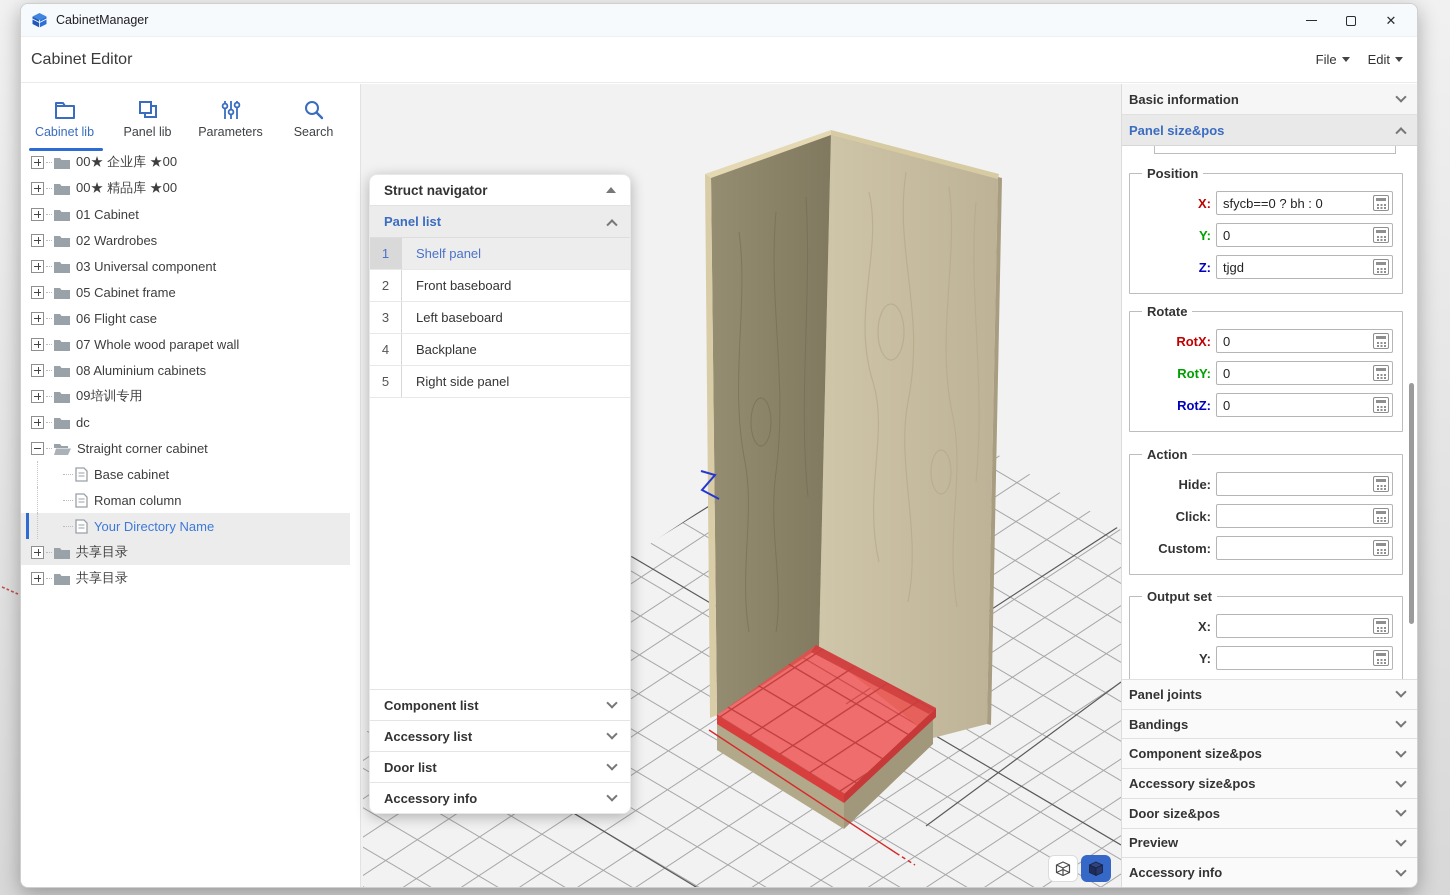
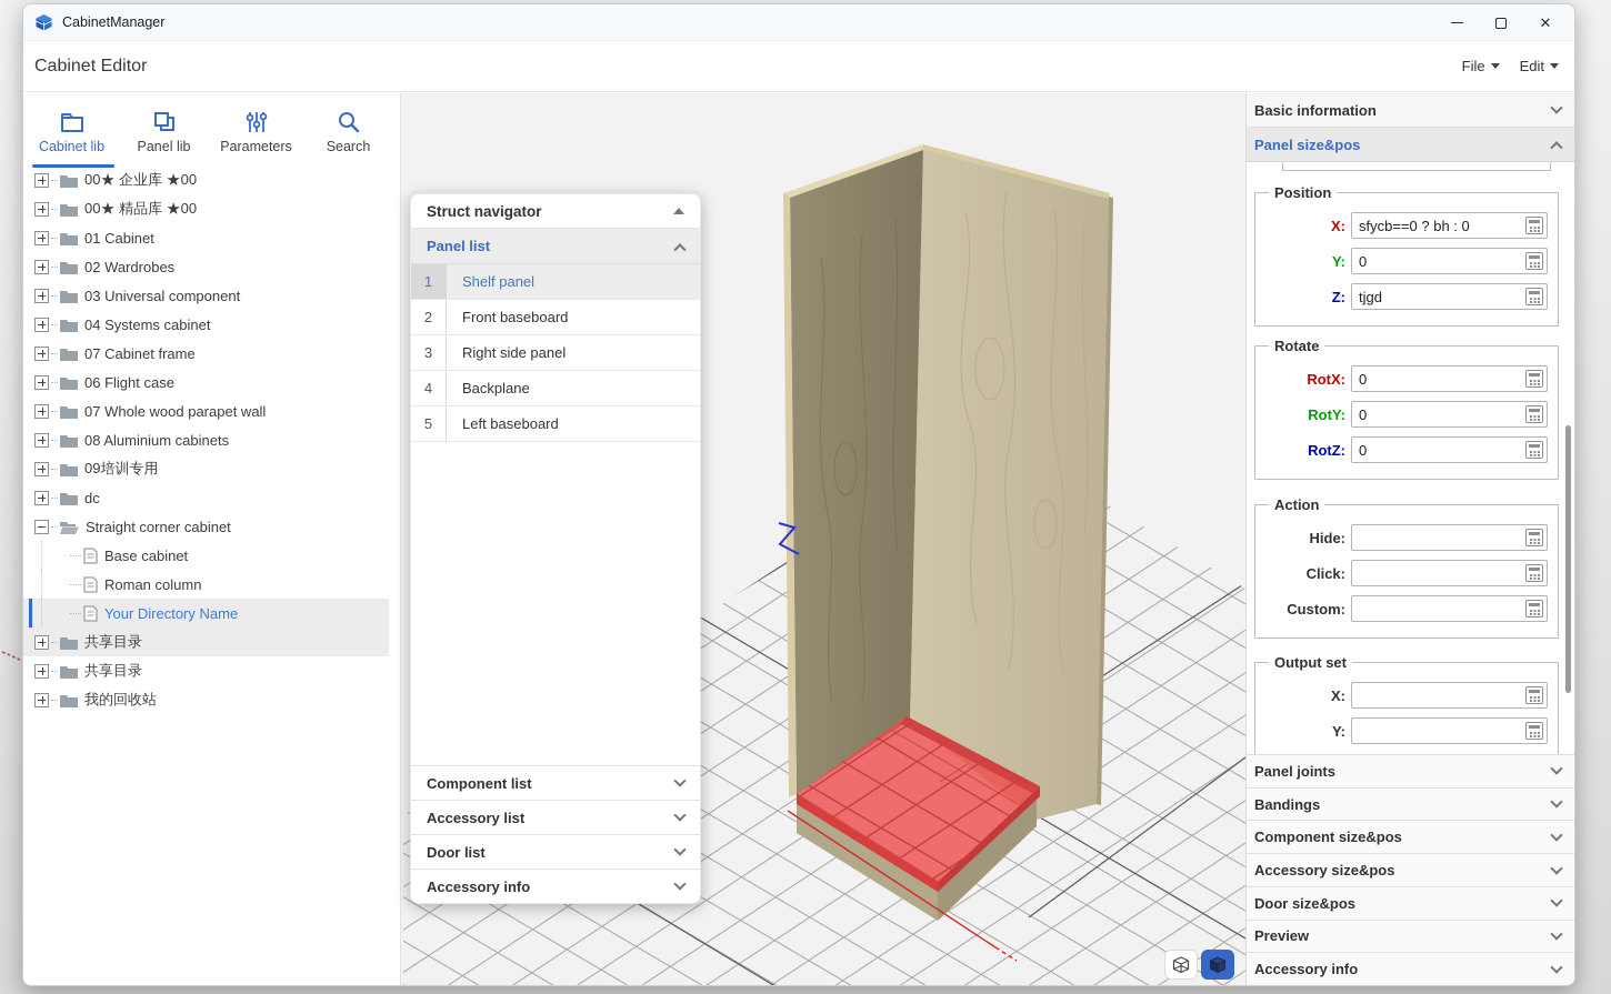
  CabinetManager
  ✕
  Cabinet Editor
  File
  Edit
  Cabinet lib
  Panel lib
  Parameters
  Search
  00★ 企业库 ★00
  00★ 精品库 ★00
  01 Cabinet
  02 Wardrobes
  03 Universal component
+ 04 Systems cabinet
- 05 Cabinet frame
+ 07 Cabinet frame
  06 Flight case
  07 Whole wood parapet wall
  08 Aluminium cabinets
  09培训专用
  dc
  Straight corner cabinet
  Base cabinet
  Roman column
  Your Directory Name
  共享目录
  共享目录
+ 我的回收站
  Struct navigator
  Panel list
  1
  Shelf panel
  2
  Front baseboard
  3
- Left baseboard
+ Right side panel
  4
  Backplane
  5
- Right side panel
+ Left baseboard
  Component list
  Accessory list
  Door list
  Accessory info
  Basic information
  Panel size&pos
  Position
  X:
  sfycb==0 ? bh : 0
  Y:
  0
  Z:
  tjgd
  Rotate
  RotX:
  0
  RotY:
  0
  RotZ:
  0
  Action
  Hide:
  Click:
  Custom:
  Output set
  X:
  Y:
  Panel joints
  Bandings
  Component size&pos
  Accessory size&pos
  Door size&pos
  Preview
  Accessory info
